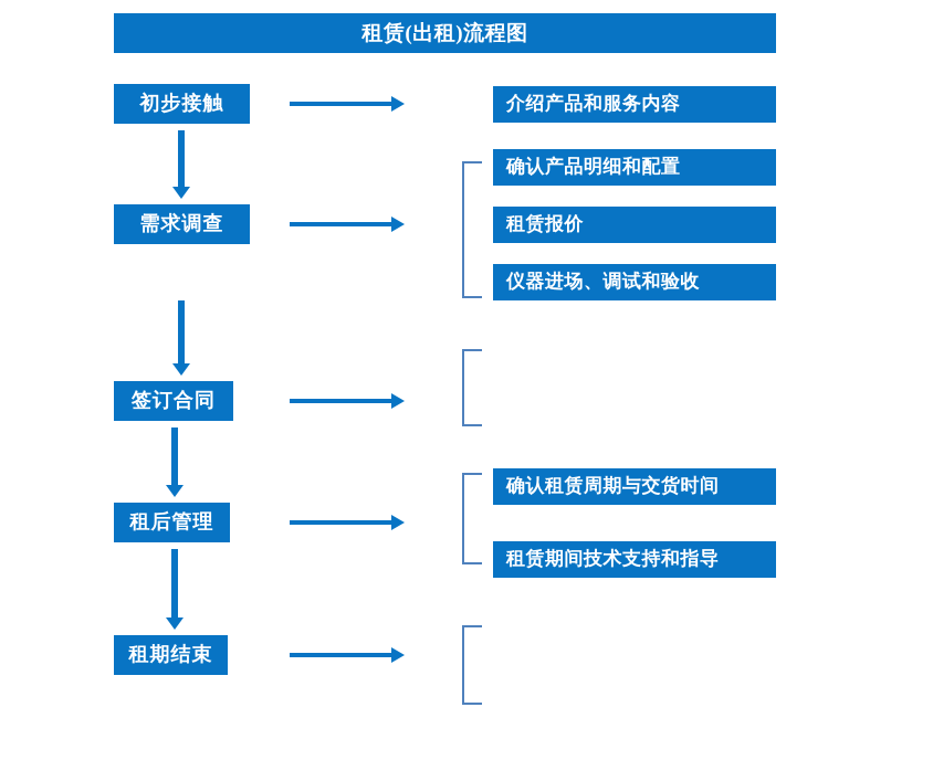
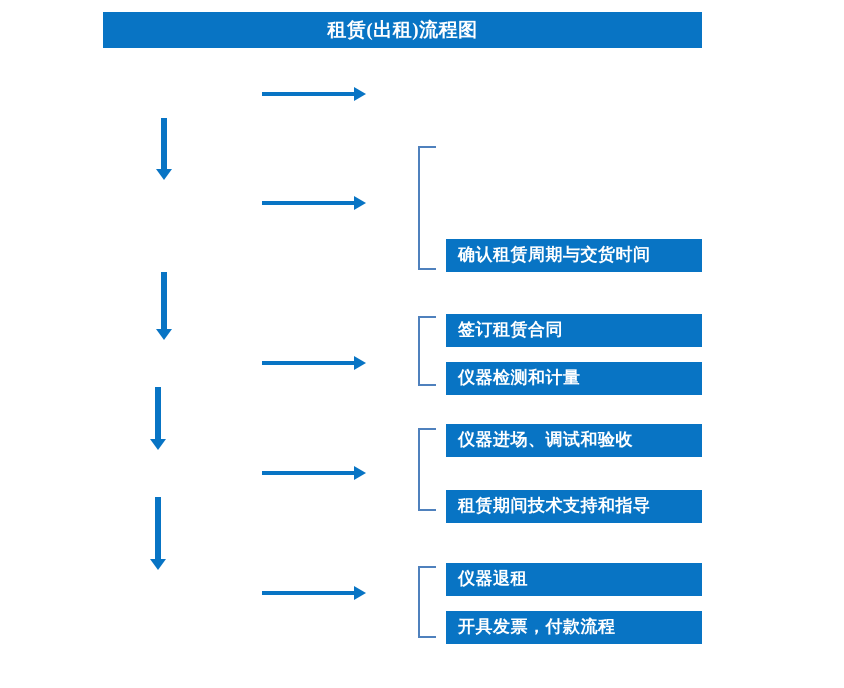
  租赁(出租)流程图
- 初步接触
- 需求调查
- 签订合同
- 租后管理
- 租期结束
- 介绍产品和服务内容
- 确认产品明细和配置
- 租赁报价
- 仪器进场、调试和验收
+ 确认租赁周期与交货时间
+ 签订租赁合同
+ 仪器检测和计量
- 确认租赁周期与交货时间
+ 仪器进场、调试和验收
  租赁期间技术支持和指导
+ 仪器退租
+ 开具发票，付款流程
